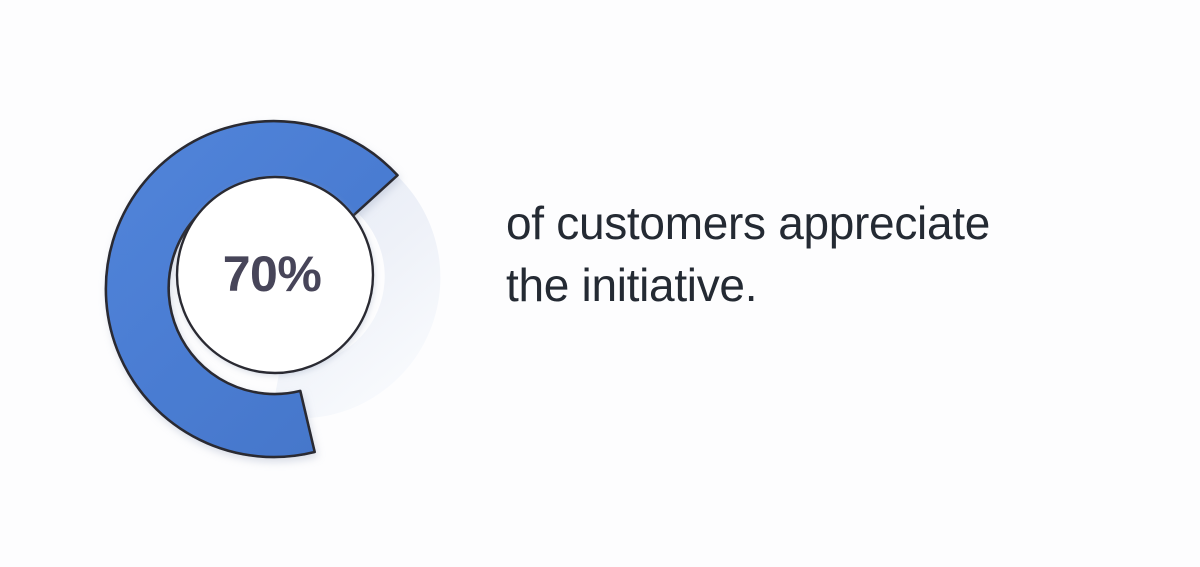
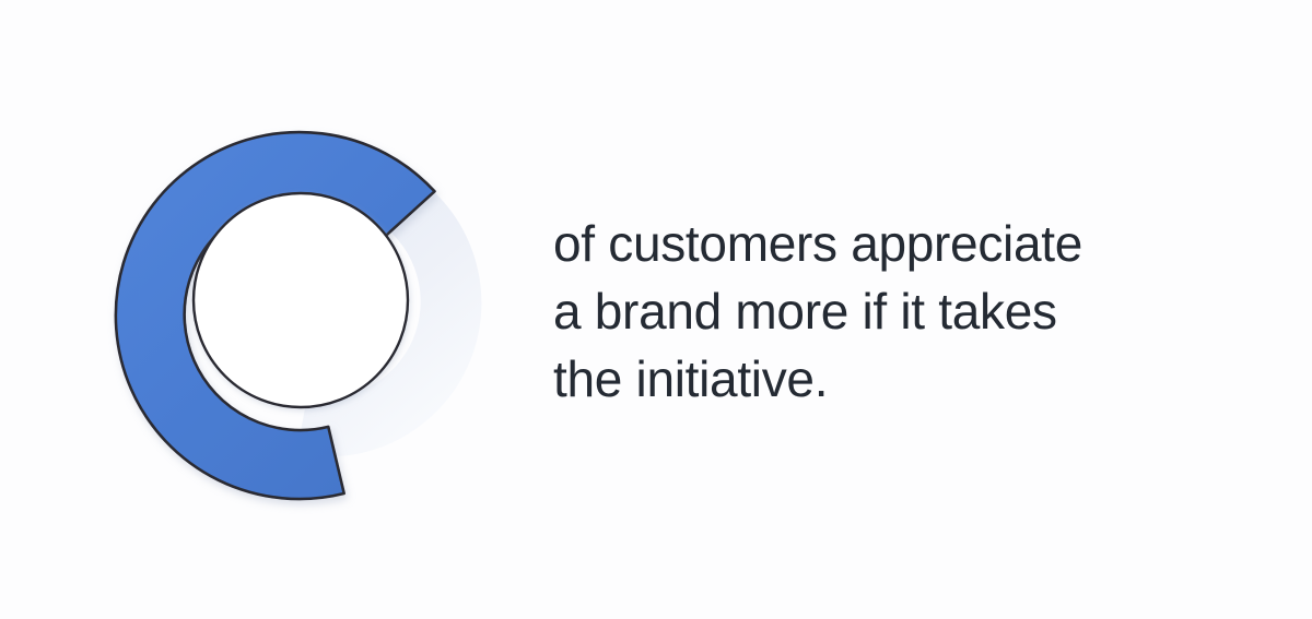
- 70%
  of customers appreciate
+ a brand more if it takes
  the initiative.
